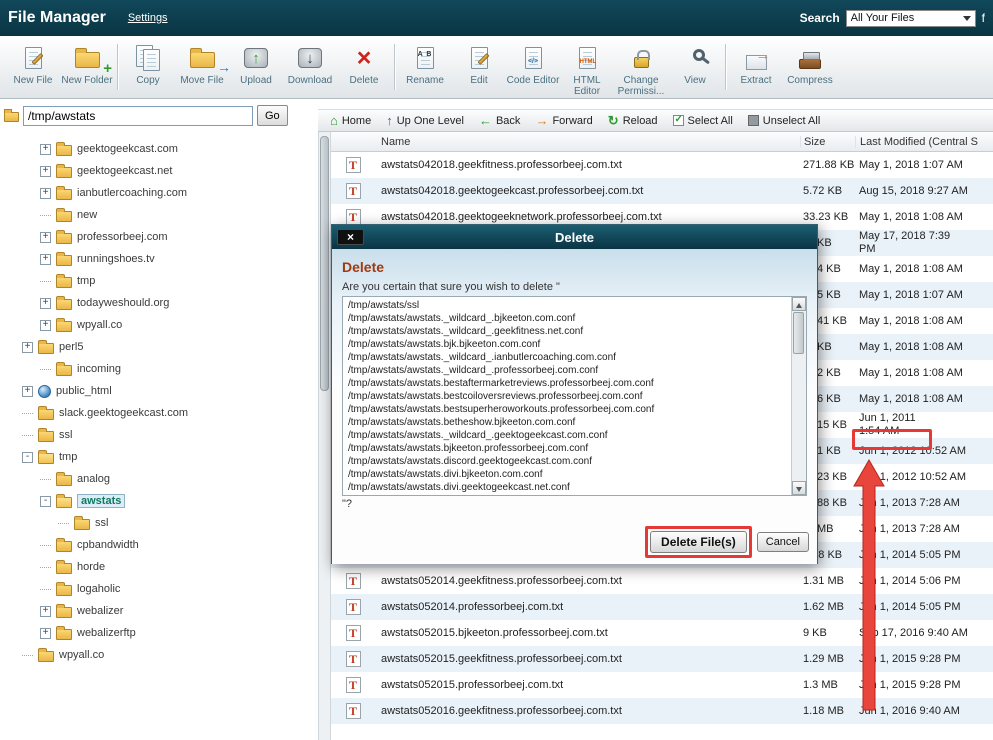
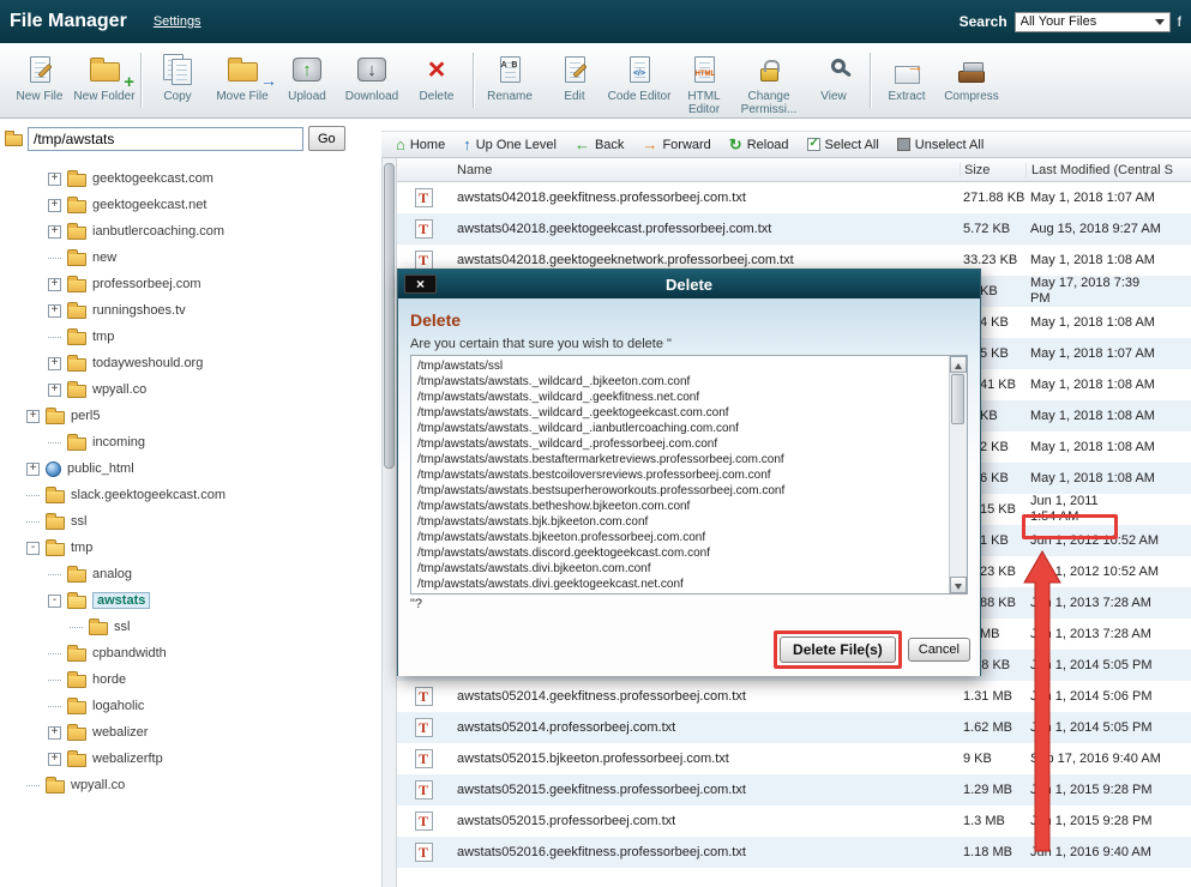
  File Manager
  Settings
  Search
  All Your Files
  f
  New File
  New Folder
  Copy
  Move File
  Upload
  Download
  Delete
  Rename
  Edit
  Code Editor
  HTML Editor
  Change Permissi...
  View
  Extract
  Compress
  /tmp/awstats
  Go
  Home
  Up One Level
  Back
  Forward
  Reload
  Select All
  Unselect All
  geektogeekcast.com
  geektogeekcast.net
  ianbutlercoaching.com
  new
  professorbeej.com
  runningshoes.tv
  tmp
  todayweshould.org
  wpyall.co
  perl5
  incoming
  public_html
  slack.geektogeekcast.com
  ssl
  tmp
  analog
  awstats
  ssl
  cpbandwidth
  horde
  logaholic
  webalizer
  webalizerftp
  wpyall.co
  Name
  Size
  Last Modified (Central S
  awstats042018.geekfitness.professorbeej.com.txt
  271.88 KB
  May 1, 2018 1:07 AM
  awstats042018.geektogeekcast.professorbeej.com.txt
  5.72 KB
  Aug 15, 2018 9:27 AM
  awstats042018.geektogeeknetwork.professorbeej.com.txt
  33.23 KB
  May 1, 2018 1:08 AM
  KB
  May 17, 2018 7:39 PM
  4 KB
  May 1, 2018 1:08 AM
  5 KB
  May 1, 2018 1:07 AM
  41 KB
  May 1, 2018 1:08 AM
  KB
  May 1, 2018 1:08 AM
  2 KB
  May 1, 2018 1:08 AM
  6 KB
  May 1, 2018 1:08 AM
  15 KB
  Jun 1, 2011 1:54 AM
  1 KB
  Jun 1, 2012 10:52 AM
  23 KB
  1, 2012 10:52 AM
  88 KB
  J 1, 2013 7:28 AM
  MB
  J 1, 2013 7:28 AM
  J 1, 2014 5:05 PM
  awstats052014.geekfitness.professorbeej.com.txt
  1.31 MB
  J 1, 2014 5:06 PM
  awstats052014.professorbeej.com.txt
  1.62 MB
  J 1, 2014 5:05 PM
  awstats052015.bjkeeton.professorbeej.com.txt
  9 KB
  p 17, 2016 9:40 AM
  awstats052015.geekfitness.professorbeej.com.txt
  1.29 MB
  J 1, 2015 9:28 PM
  awstats052015.professorbeej.com.txt
  1.3 MB
  J 1, 2015 9:28 PM
  awstats052016.geekfitness.professorbeej.com.txt
  1.18 MB
  J 1, 2016 9:40 AM
  Delete
  Delete
  Are you certain that sure you wish to delete "
  /tmp/awstats/ssl
  /tmp/awstats/awstats._wildcard_.bjkeeton.com.conf
  /tmp/awstats/awstats._wildcard_.geekfitness.net.conf
- /tmp/awstats/awstats.bjk.bjkeeton.com.conf
+ /tmp/awstats/awstats._wildcard_.geektogeekcast.com.conf
  /tmp/awstats/awstats._wildcard_.ianbutlercoaching.com.conf
  /tmp/awstats/awstats._wildcard_.professorbeej.com.conf
  /tmp/awstats/awstats.bestaftermarketreviews.professorbeej.com.conf
  /tmp/awstats/awstats.bestcoiloversreviews.professorbeej.com.conf
  /tmp/awstats/awstats.bestsuperheroworkouts.professorbeej.com.conf
  /tmp/awstats/awstats.betheshow.bjkeeton.com.conf
- /tmp/awstats/awstats._wildcard_.geektogeekcast.com.conf
+ /tmp/awstats/awstats.bjk.bjkeeton.com.conf
  /tmp/awstats/awstats.bjkeeton.professorbeej.com.conf
  /tmp/awstats/awstats.discord.geektogeekcast.com.conf
  /tmp/awstats/awstats.divi.bjkeeton.com.conf
  /tmp/awstats/awstats.divi.geektogeekcast.net.conf
  "?
  Delete File(s)
  Cancel
